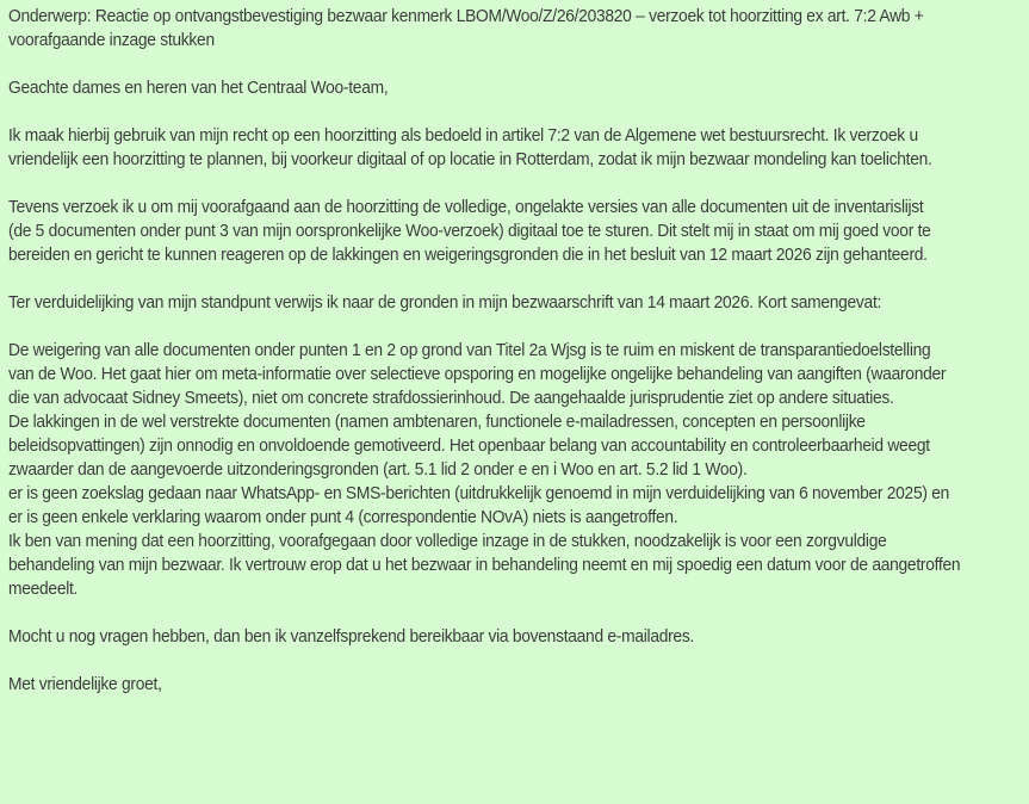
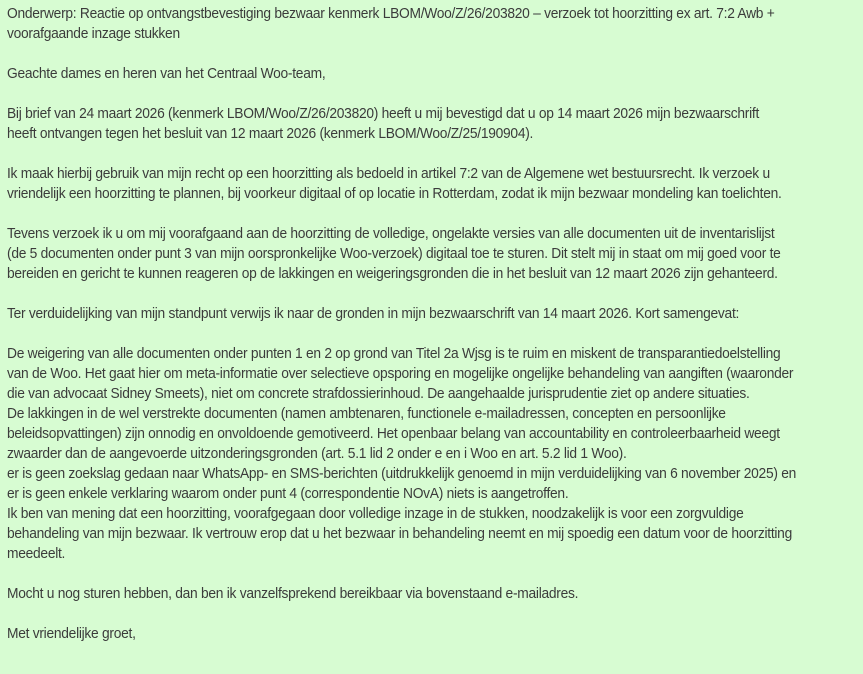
  Onderwerp: Reactie op ontvangstbevestiging bezwaar kenmerk LBOM/Woo/Z/26/203820 – verzoek tot hoorzitting ex art. 7:2 Awb +
  voorafgaande inzage stukken
  Geachte dames en heren van het Centraal Woo-team,
+ Bij brief van 24 maart 2026 (kenmerk LBOM/Woo/Z/26/203820) heeft u mij bevestigd dat u op 14 maart 2026 mijn bezwaarschrift
+ heeft ontvangen tegen het besluit van 12 maart 2026 (kenmerk LBOM/Woo/Z/25/190904).
  Ik maak hierbij gebruik van mijn recht op een hoorzitting als bedoeld in artikel 7:2 van de Algemene wet bestuursrecht. Ik verzoek u
  vriendelijk een hoorzitting te plannen, bij voorkeur digitaal of op locatie in Rotterdam, zodat ik mijn bezwaar mondeling kan toelichten.
  Tevens verzoek ik u om mij voorafgaand aan de hoorzitting de volledige, ongelakte versies van alle documenten uit de inventarislijst
  (de 5 documenten onder punt 3 van mijn oorspronkelijke Woo-verzoek) digitaal toe te sturen. Dit stelt mij in staat om mij goed voor te
  bereiden en gericht te kunnen reageren op de lakkingen en weigeringsgronden die in het besluit van 12 maart 2026 zijn gehanteerd.
  Ter verduidelijking van mijn standpunt verwijs ik naar de gronden in mijn bezwaarschrift van 14 maart 2026. Kort samengevat:
  De weigering van alle documenten onder punten 1 en 2 op grond van Titel 2a Wjsg is te ruim en miskent de transparantiedoelstelling
  van de Woo. Het gaat hier om meta-informatie over selectieve opsporing en mogelijke ongelijke behandeling van aangiften (waaronder
  die van advocaat Sidney Smeets), niet om concrete strafdossierinhoud. De aangehaalde jurisprudentie ziet op andere situaties.
  De lakkingen in de wel verstrekte documenten (namen ambtenaren, functionele e-mailadressen, concepten en persoonlijke
  beleidsopvattingen) zijn onnodig en onvoldoende gemotiveerd. Het openbaar belang van accountability en controleerbaarheid weegt
  zwaarder dan de aangevoerde uitzonderingsgronden (art. 5.1 lid 2 onder e en i Woo en art. 5.2 lid 1 Woo).
  er is geen zoekslag gedaan naar WhatsApp- en SMS-berichten (uitdrukkelijk genoemd in mijn verduidelijking van 6 november 2025) en
  er is geen enkele verklaring waarom onder punt 4 (correspondentie NOvA) niets is aangetroffen.
  Ik ben van mening dat een hoorzitting, voorafgegaan door volledige inzage in de stukken, noodzakelijk is voor een zorgvuldige
- behandeling van mijn bezwaar. Ik vertrouw erop dat u het bezwaar in behandeling neemt en mij spoedig een datum voor de aangetroffen
+ behandeling van mijn bezwaar. Ik vertrouw erop dat u het bezwaar in behandeling neemt en mij spoedig een datum voor de hoorzitting
  meedeelt.
- Mocht u nog vragen hebben, dan ben ik vanzelfsprekend bereikbaar via bovenstaand e-mailadres.
+ Mocht u nog sturen hebben, dan ben ik vanzelfsprekend bereikbaar via bovenstaand e-mailadres.
  Met vriendelijke groet,
